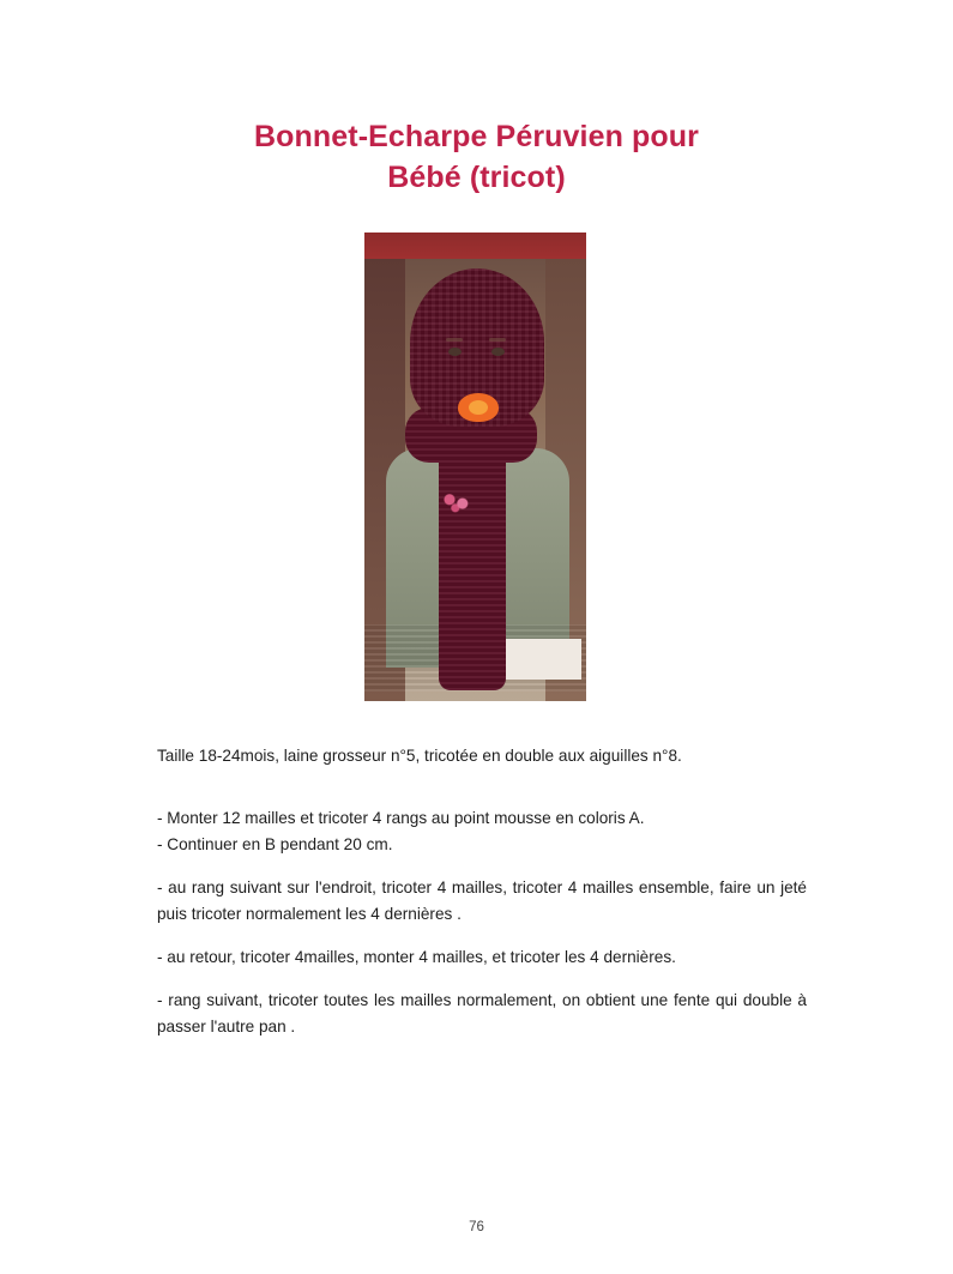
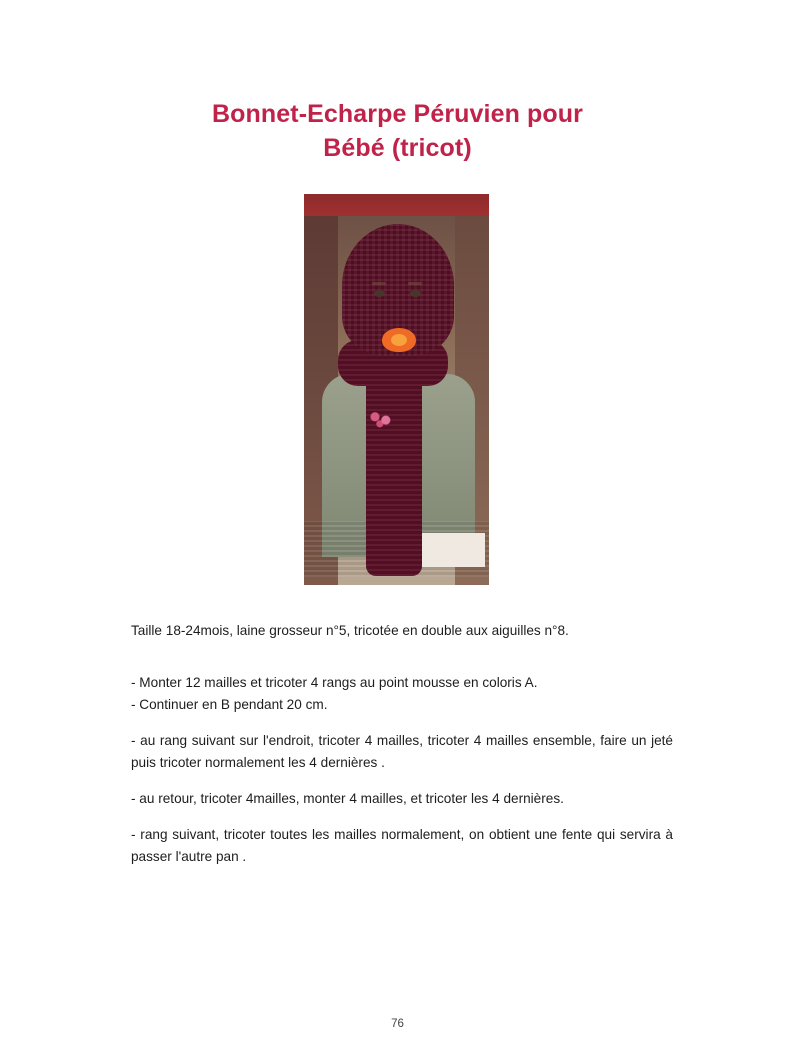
  Bonnet-Echarpe Péruvien pour
  Bébé (tricot)
  Taille 18-24mois, laine grosseur n°5, tricotée en double aux aiguilles n°8.
  - Monter 12 mailles et tricoter 4 rangs au point mousse en coloris A.
  - Continuer en B pendant 20 cm.
  - au rang suivant sur l'endroit, tricoter 4 mailles, tricoter 4 mailles ensemble, faire un jeté puis tricoter normalement les 4 dernières .
  - au retour, tricoter 4mailles, monter 4 mailles, et tricoter les 4 dernières.
- - rang suivant, tricoter toutes les mailles normalement, on obtient une fente qui double à passer l'autre pan .
+ - rang suivant, tricoter toutes les mailles normalement, on obtient une fente qui servira à passer l'autre pan .
  76
